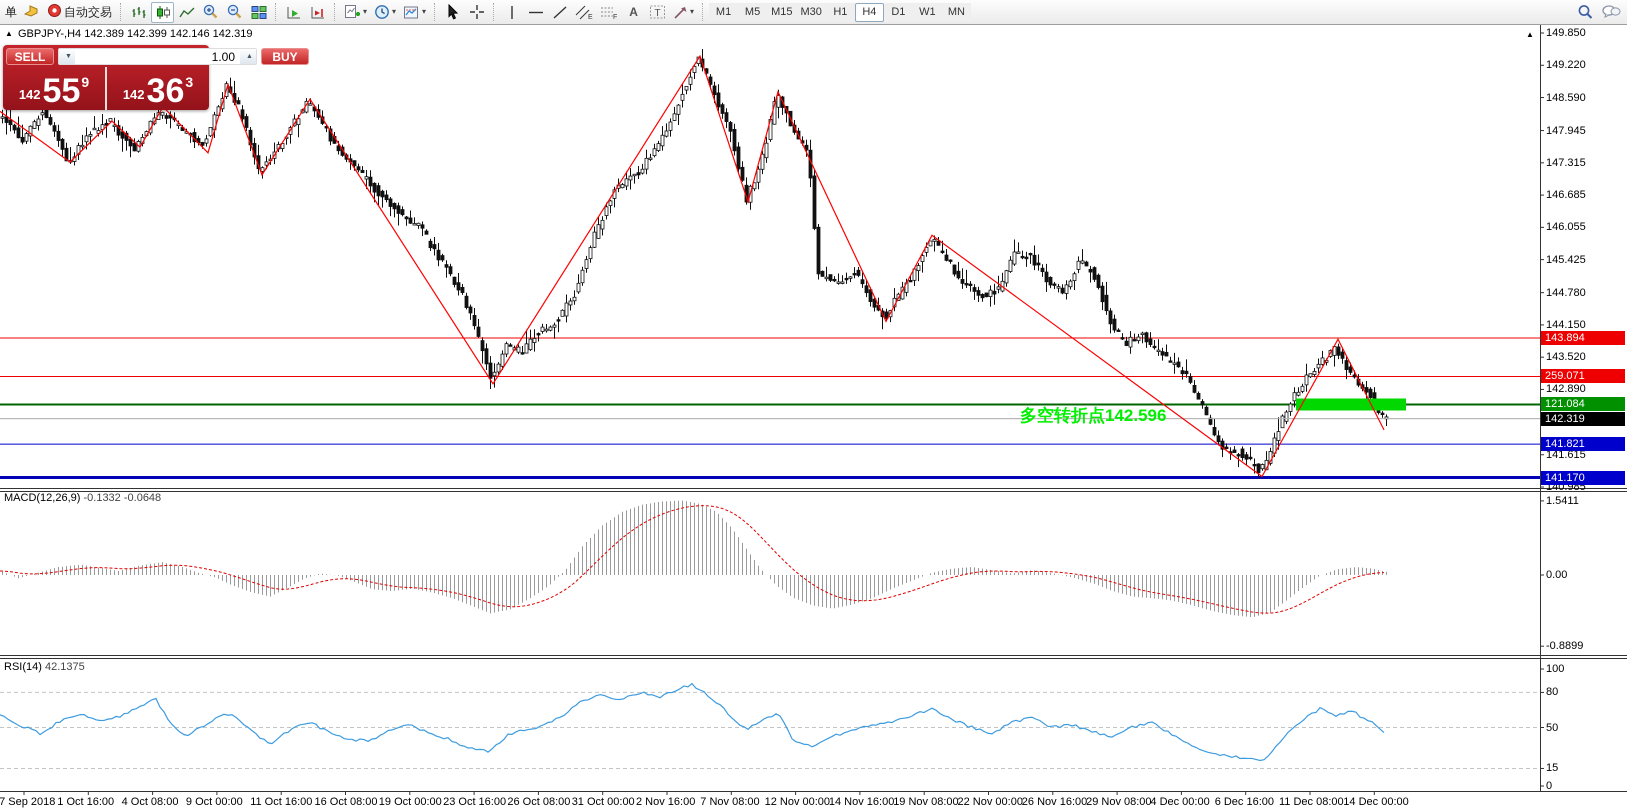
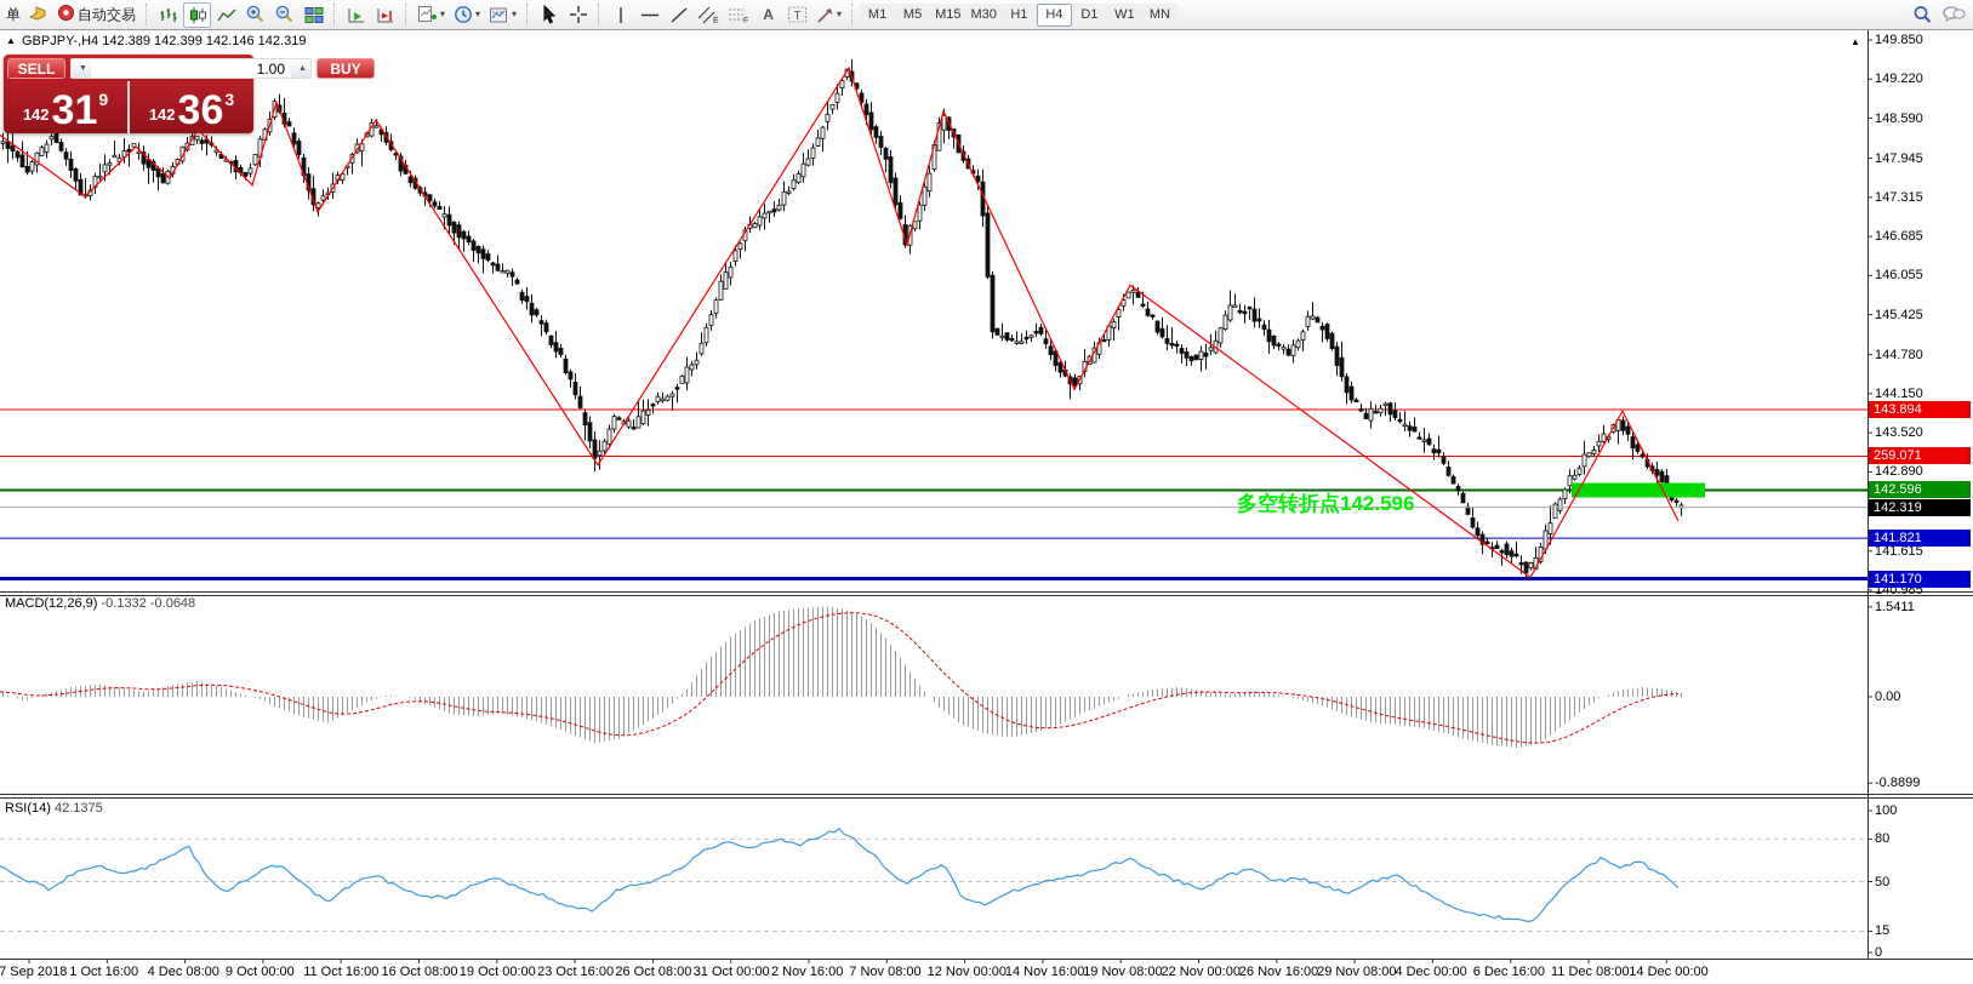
  单
  自动交易
  ▾
  ▾
  ▾
  A
  T
  ▾
  M1
  M5
  M15
  M30
  H1
  H4
  D1
  W1
  MN
  ▲
  GBPJPY-,H4 142.389 142.399 142.146 142.319
  ▲
  SELL
  1.00
  BUY
  142
- 55
+ 31
  9
  142
  36
  3
  MACD(12,26,9) -0.1332 -0.0648
  RSI(14) 42.1375
  多空转折点142.596
  149.850
  149.220
  148.590
  147.945
  147.315
  146.685
  146.055
  145.425
  144.780
  144.150
  143.520
  142.890
  141.615
  140.985
  143.894
  259.071
- 121.084
+ 142.596
  142.319
  141.821
  141.170
  1.5411
  0.00
  -0.8899
  100
  80
  50
  15
  0
  7 Sep 2018
  1 Oct 16:00
- 4 Oct 08:00
+ 4 Dec 08:00
  9 Oct 00:00
  11 Oct 16:00
  16 Oct 08:00
  19 Oct 00:00
  23 Oct 16:00
  26 Oct 08:00
  31 Oct 00:00
  2 Nov 16:00
  7 Nov 08:00
  12 Nov 00:00
  14 Nov 16:00
  19 Nov 08:00
  22 Nov 00:00
  26 Nov 16:00
  29 Nov 08:00
  4 Dec 00:00
  6 Dec 16:00
  11 Dec 08:00
  14 Dec 00:00
